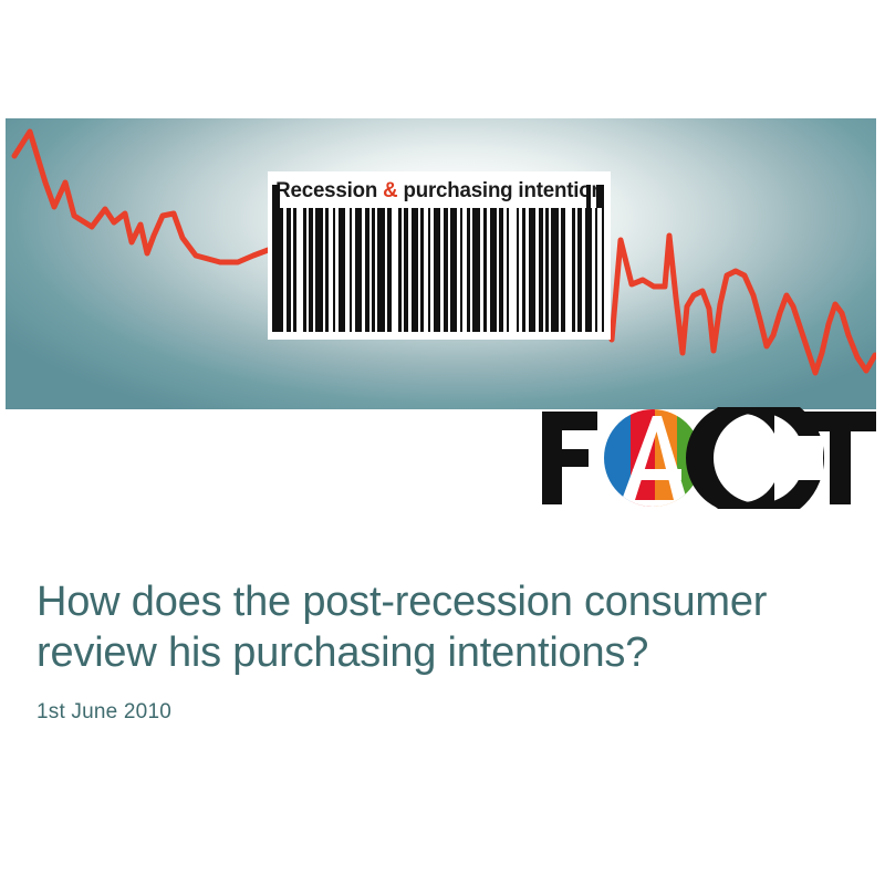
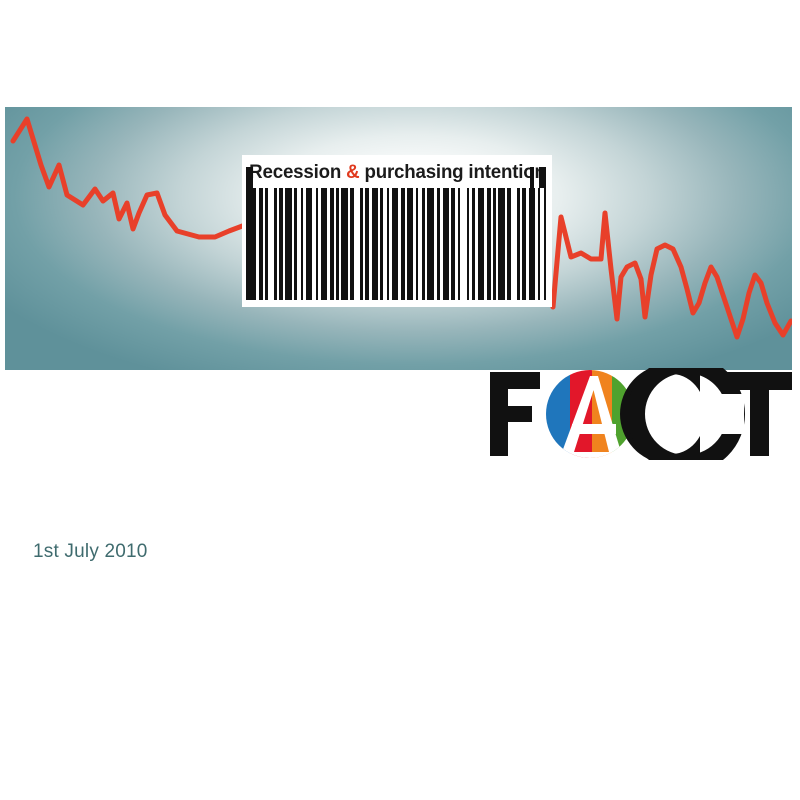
  Recession & purchasing intentio
- How does the post-recession consumer review his purchasing intentions?
- 1st June 2010
+ 1st July 2010
